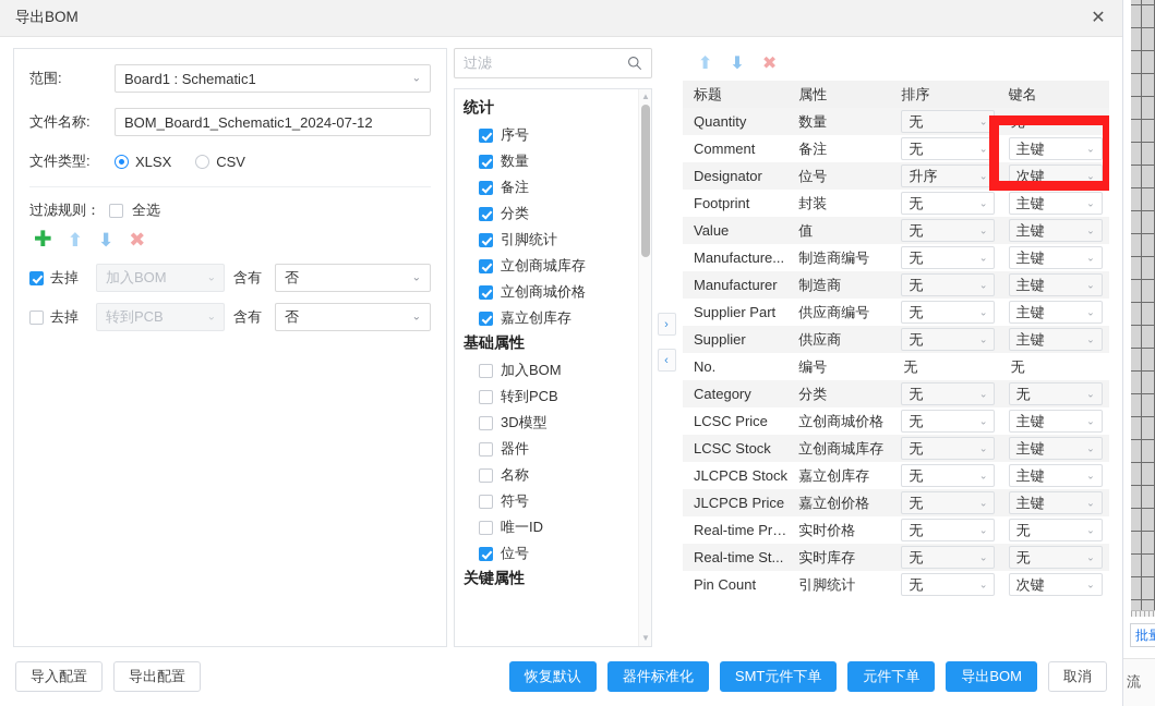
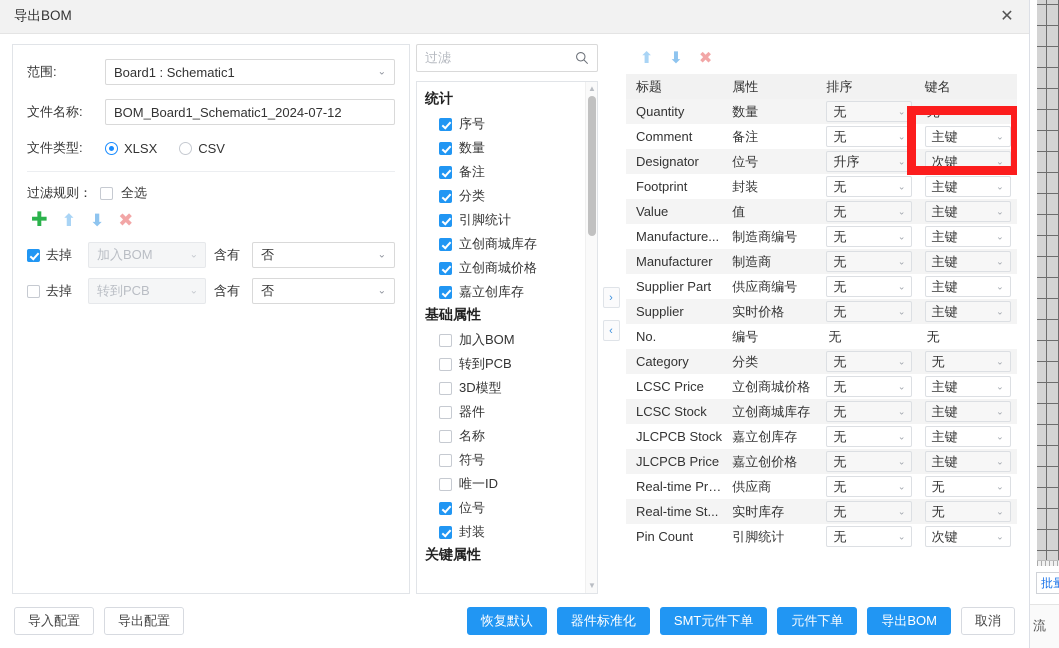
  流
  导出BOM
  ✕
  范围:
  Board1 : Schematic1
  ⌄
  文件名称:
  BOM_Board1_Schematic1_2024-07-12
  文件类型:
  XLSX
  CSV
  过滤规则：
  全选
  ✚
  ⬆
  ⬇
  ✖
  去掉
  加入BOM
  ⌄
  含有
  否
  ⌄
  去掉
  转到PCB
  ⌄
  含有
  否
  ⌄
  过滤
  统计
  序号
  数量
  备注
  分类
  引脚统计
  立创商城库存
  立创商城价格
  嘉立创库存
  基础属性
  加入BOM
  转到PCB
  3D模型
  器件
  名称
  符号
  唯一ID
  位号
+ 封装
  关键属性
  ▲
  ▼
  ›
  ‹
  ⬆
  ⬇
  ✖
  标题	属性	排序	键名
  Quantity	数量	无 ⌄	无
  Comment	备注	无 ⌄	主键 ⌄
  Designator	位号	升序 ⌄	次键 ⌄
  Footprint	封装	无 ⌄	主键 ⌄
  Value	值	无 ⌄	主键 ⌄
  Manufacture...	制造商编号	无 ⌄	主键 ⌄
  Manufacturer	制造商	无 ⌄	主键 ⌄
  Supplier Part	供应商编号	无 ⌄	主键 ⌄
- Supplier	供应商	无 ⌄	主键 ⌄
+ Supplier	实时价格	无 ⌄	主键 ⌄
  No.	编号	无	无
  Category	分类	无 ⌄	无 ⌄
  LCSC Price	立创商城价格	无 ⌄	主键 ⌄
  LCSC Stock	立创商城库存	无 ⌄	主键 ⌄
  JLCPCB Stock	嘉立创库存	无 ⌄	主键 ⌄
  JLCPCB Price	嘉立创价格	无 ⌄	主键 ⌄
- Real-time Price	实时价格	无 ⌄	无 ⌄
+ Real-time Price	供应商	无 ⌄	无 ⌄
  Real-time St...	实时库存	无 ⌄	无 ⌄
  Pin Count	引脚统计	无 ⌄	次键 ⌄
  导入配置
  导出配置
  恢复默认
  器件标准化
  SMT元件下单
  元件下单
  导出BOM
  取消
